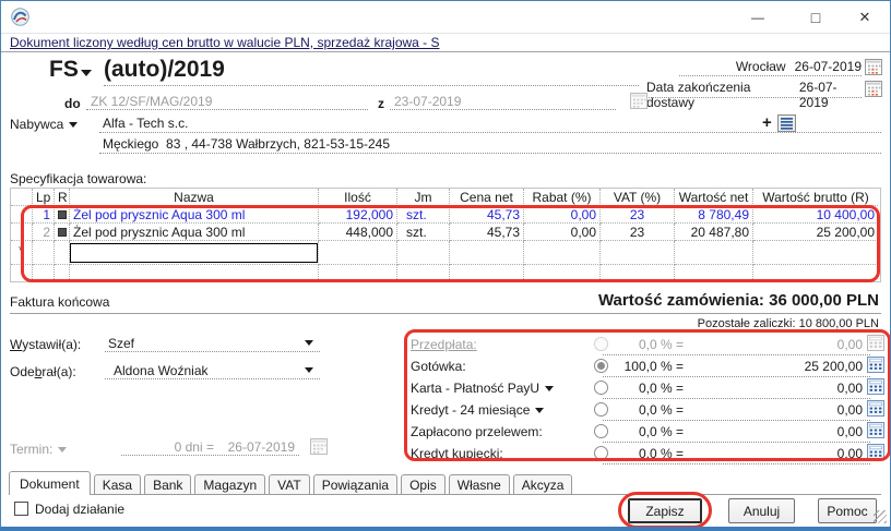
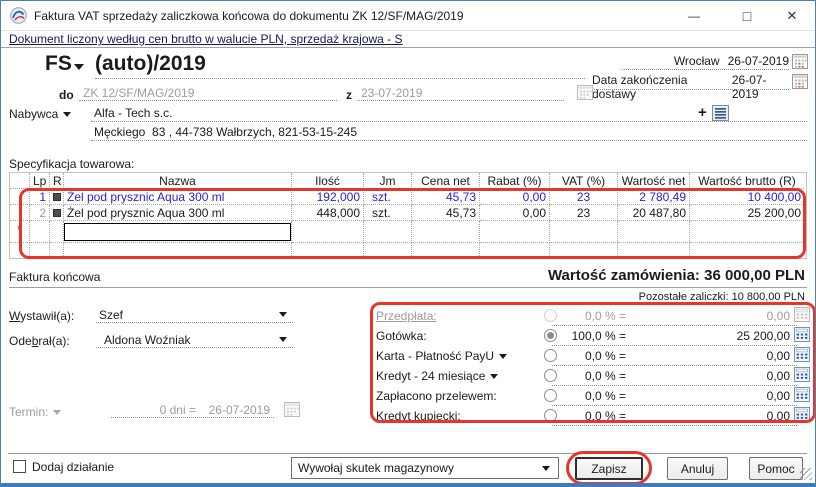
+ Faktura VAT sprzedaży zaliczkowa końcowa do dokumentu ZK 12/SF/MAG/2019
  —
  □
  ✕
  Dokument liczony według cen brutto w walucie PLN, sprzedaż krajowa - S
  FS
  (auto)/2019
  Wrocław
  26-07-2019
  Data zakończenia dostawy
  26-07-2019
  do
  ZK 12/SF/MAG/2019
  z
  23-07-2019
  Nabywca
  Alfa - Tech s.c.
  +
  Męckiego 83 , 44-738 Wałbrzych, 821-53-15-245
  Specyfikacja towarowa:
  Lp
  R
  Nazwa
  Ilość
  Jm
  Cena net
  Rabat (%)
  VAT (%)
  Wartość net
  Wartość brutto (R)
  1
  Żel pod prysznic Aqua 300 ml
  192,000
  szt.
  45,73
  0,00
  23
- 8 780,49
+ 2 780,49
  10 400,00
  2
  Żel pod prysznic Aqua 300 ml
  448,000
  szt.
  45,73
  0,00
  23
  20 487,80
  25 200,00
  *
  Faktura końcowa
  Wartość zamówienia: 36 000,00 PLN
  Pozostałe zaliczki: 10 800,00 PLN
  Wystawił(a):
  Szef
  Odebrał(a):
  Aldona Woźniak
  Termin:
  0 dni =
  26-07-2019
  Przedpłata:
  0,0 % =
  0,00
  Gotówka:
  100,0 % =
  25 200,00
  Karta - Płatność PayU
  0,0 % =
  0,00
  Kredyt - 24 miesiące
  0,0 % =
  0,00
  Zapłacono przelewem:
  0,0 % =
  0,00
  Kredyt kupiecki:
  0,0 % =
  0,00
- Dokument
- Kasa
- Bank
- Magazyn
- VAT
- Powiązania
- Opis
- Własne
- Akcyza
  Dodaj działanie
+ Wywołaj skutek magazynowy
  Zapisz
  Anuluj
  Pomoc
